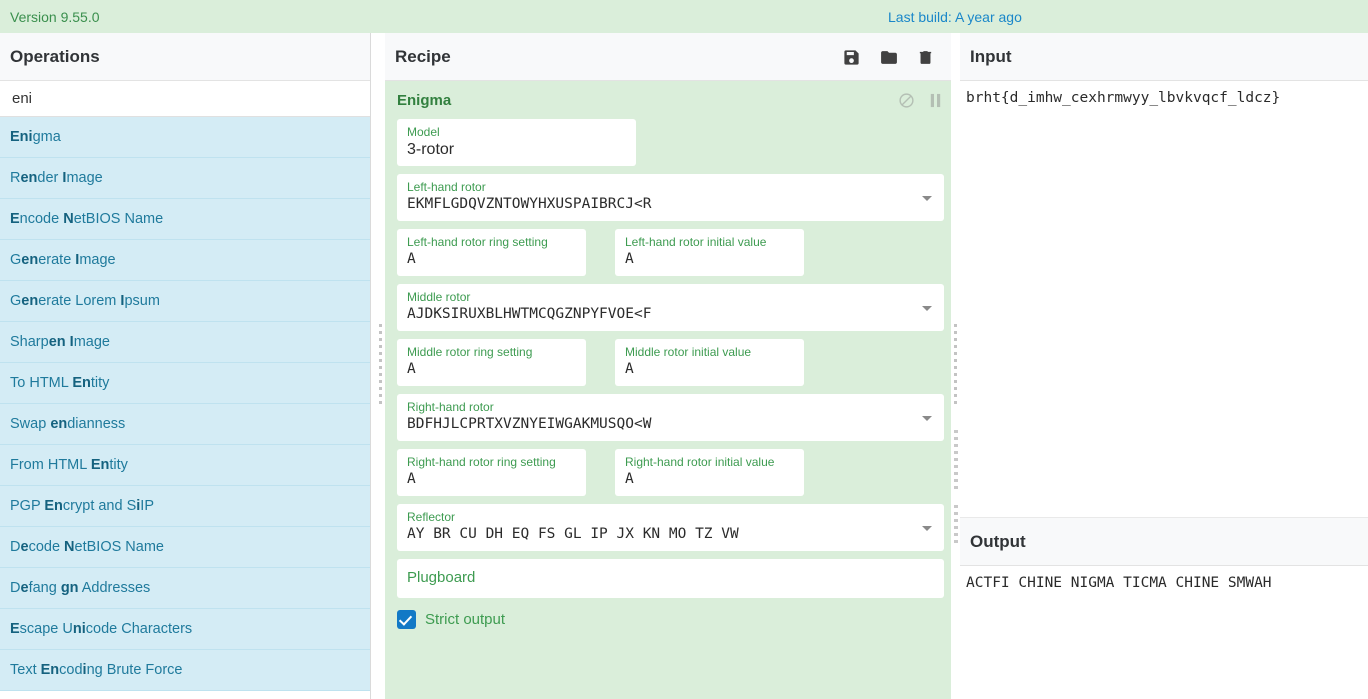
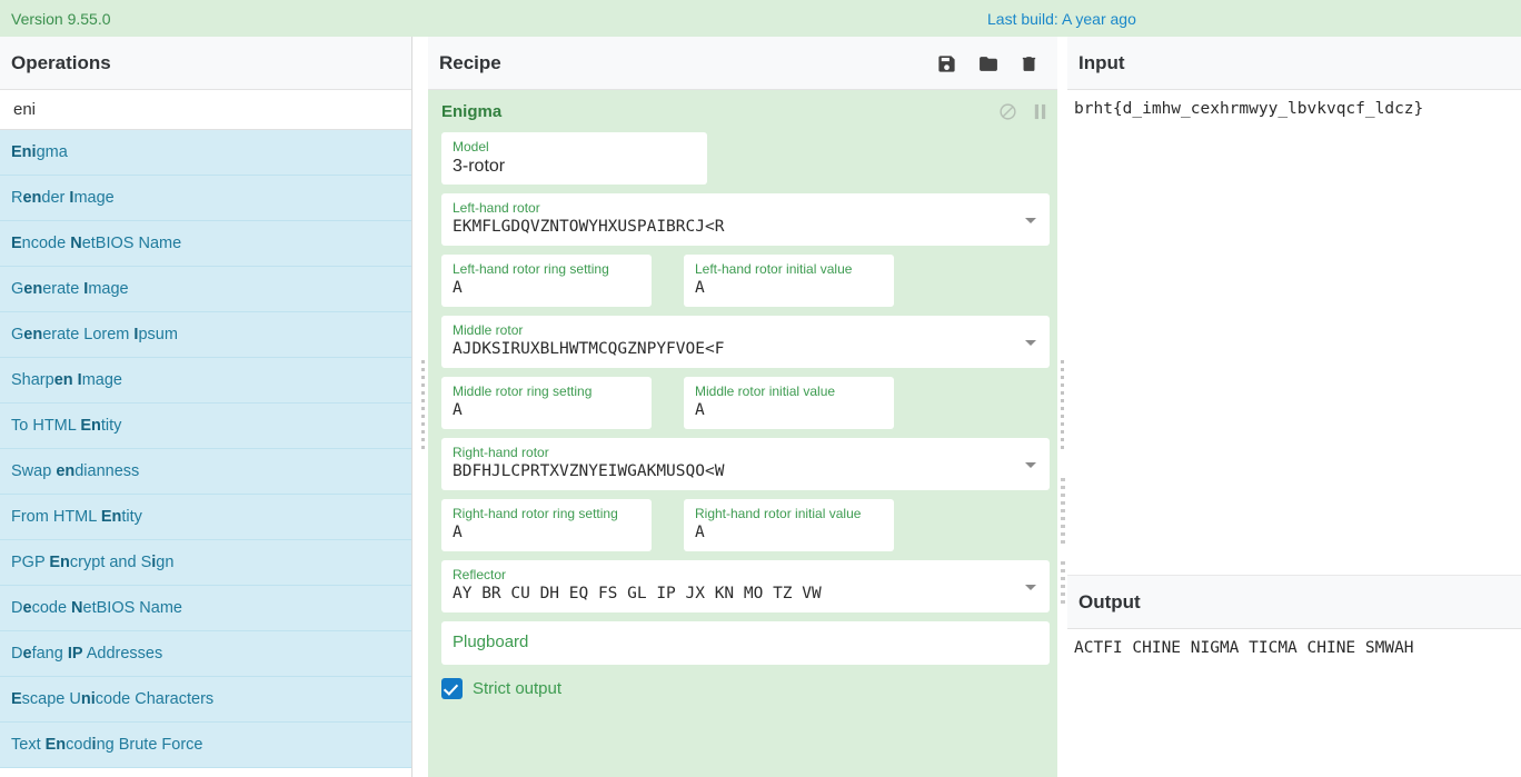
  Version 9.55.0
  Last build: A year ago
  Operations
  eni
  Enigma
  Render Image
  Encode NetBIOS Name
  Generate Image
  Generate Lorem Ipsum
  Sharpen Image
  To HTML Entity
  Swap endianness
  From HTML Entity
- PGP Encrypt and SiIP
+ PGP Encrypt and Sign
  Decode NetBIOS Name
- Defang gn Addresses
+ Defang IP Addresses
  Escape Unicode Characters
  Text Encoding Brute Force
  Recipe
  Enigma
  Model
  3-rotor
  Left-hand rotor
  EKMFLGDQVZNTOWYHXUSPAIBRCJ<R
  Left-hand rotor ring setting
  A
  Left-hand rotor initial value
  A
  Middle rotor
  AJDKSIRUXBLHWTMCQGZNPYFVOE<F
  Middle rotor ring setting
  A
  Middle rotor initial value
  A
  Right-hand rotor
  BDFHJLCPRTXVZNYEIWGAKMUSQO<W
  Right-hand rotor ring setting
  A
  Right-hand rotor initial value
  A
  Reflector
  AY BR CU DH EQ FS GL IP JX KN MO TZ VW
  Plugboard
  Strict output
  Input
  brht{d_imhw_cexhrmwyy_lbvkvqcf_ldcz}
  Output
  ACTFI CHINE NIGMA TICMA CHINE SMWAH
